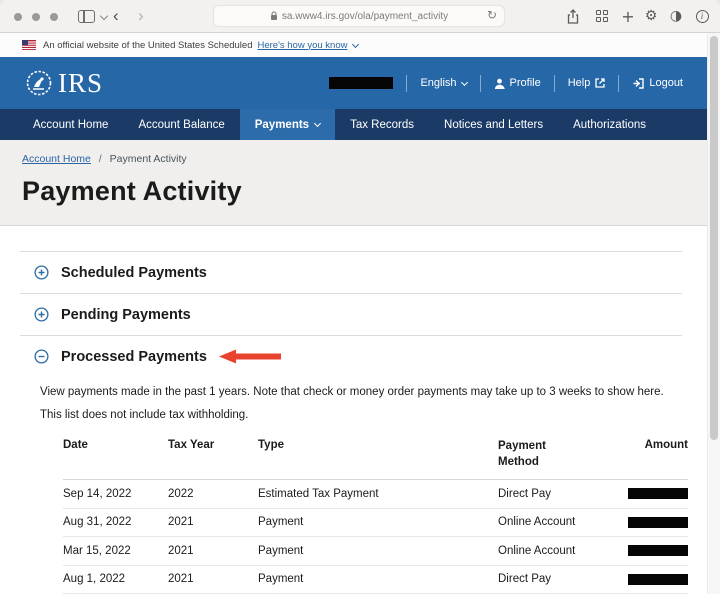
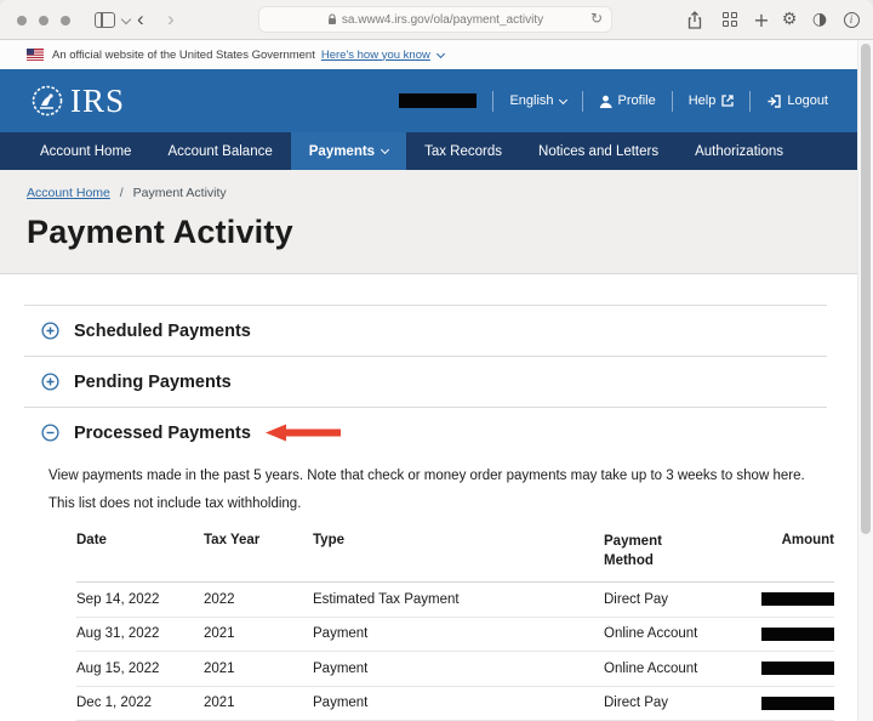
  ‹
  ›
  sa.www4.irs.gov/ola/payment_activity
  ↻
  +
  ⚙
  ◑
  i
- An official website of the United States Scheduled
+ An official website of the United States Government
  Here's how you know
  IRS
  English
  Profile
  Help
  Logout
  Account Home
  Account Balance
  Payments
  Tax Records
  Notices and Letters
  Authorizations
  Account Home / Payment Activity
  Payment Activity
  Scheduled Payments
  Pending Payments
  Processed Payments
- View payments made in the past 1 years. Note that check or money order payments may take up to 3 weeks to show here.
+ View payments made in the past 5 years. Note that check or money order payments may take up to 3 weeks to show here.
  This list does not include tax withholding.
  Date
  Tax Year
  Type
  Payment Method
  Amount
  Sep 14, 2022
  2022
  Estimated Tax Payment
  Direct Pay
  Aug 31, 2022
  2021
  Payment
  Online Account
- Mar 15, 2022
+ Aug 15, 2022
  2021
  Payment
  Online Account
- Aug 1, 2022
+ Dec 1, 2022
  2021
  Payment
  Direct Pay
